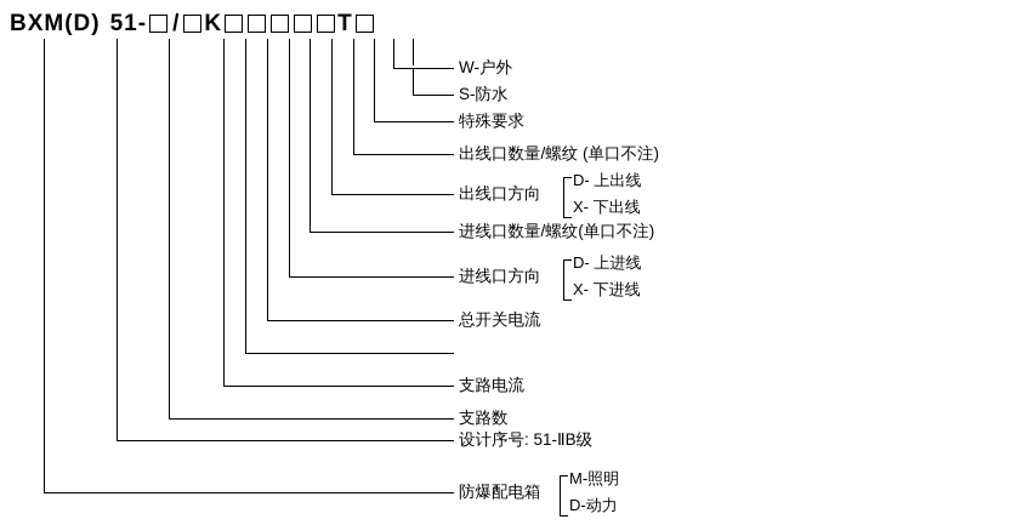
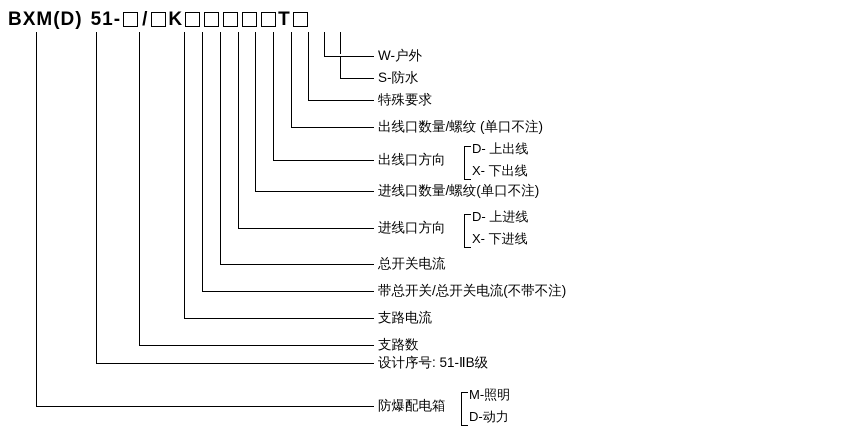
  BXM(D)
  51-
  /
  K
  T
  W-户外
  S-防水
  特殊要求
  出线口数量/螺纹 (单口不注)
  出线口方向
  D- 上出线
  X- 下出线
  进线口数量/螺纹(单口不注)
  进线口方向
  D- 上进线
  X- 下进线
  总开关电流
+ 带总开关/总开关电流(不带不注)
  支路电流
  支路数
  设计序号: 51-ⅡB级
  防爆配电箱
  M-照明
  D-动力
